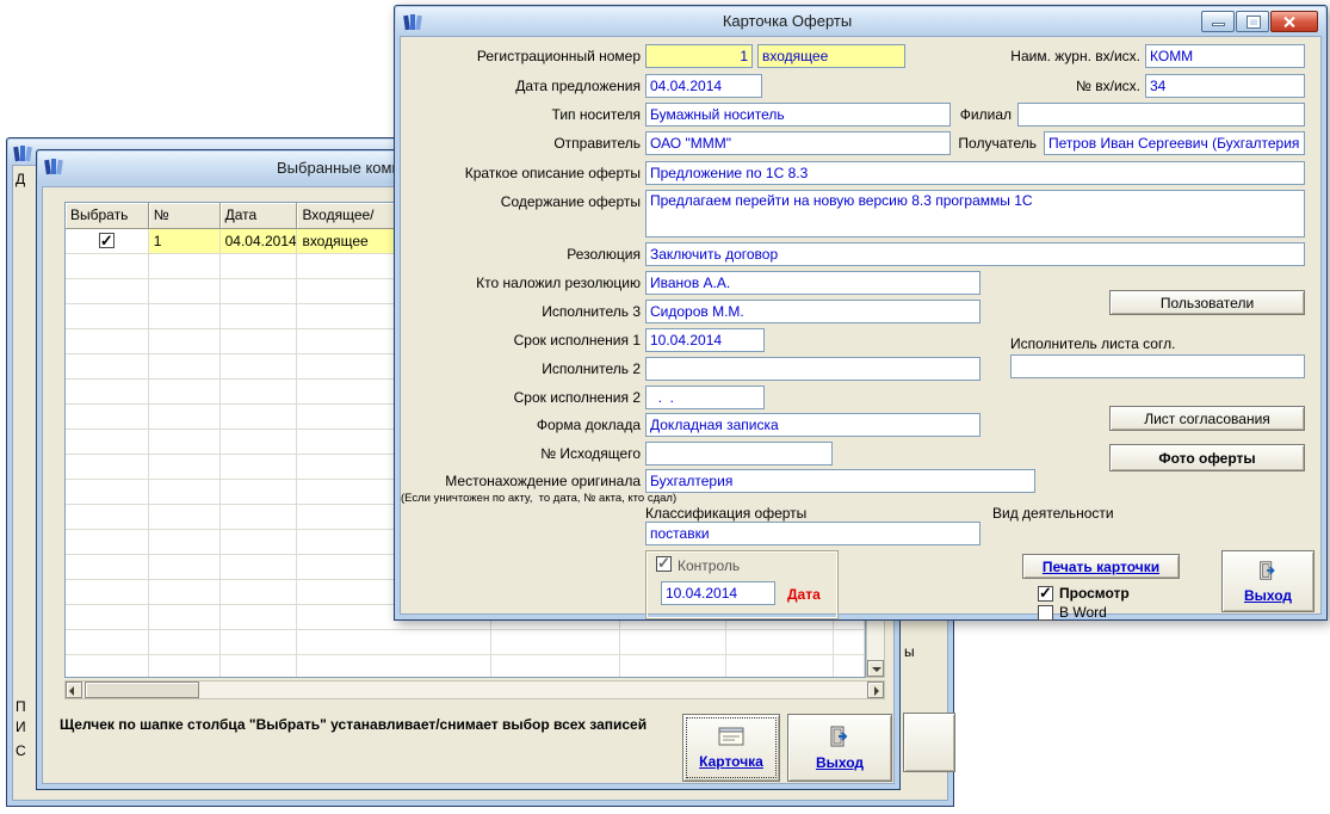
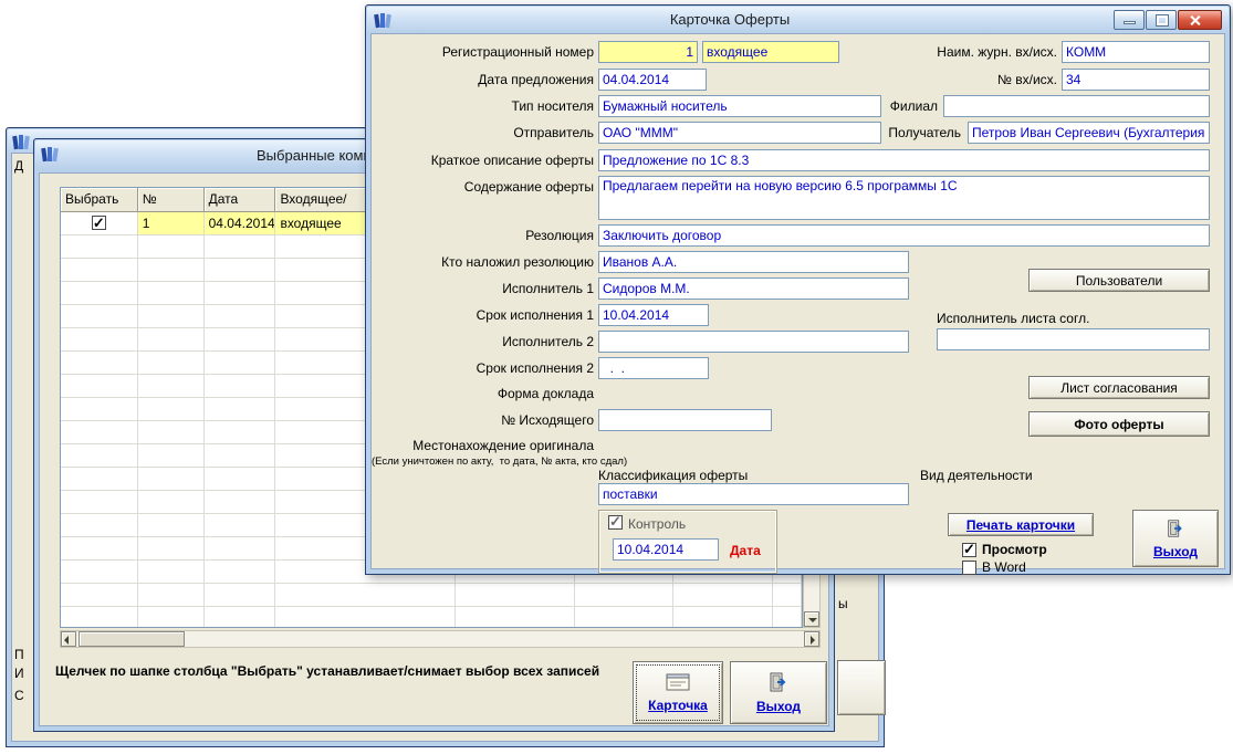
  Д
  П
  И
  С
  ы
  Выбранные ком
  Выбрать
  №
  Дата
  Входящее/
  ✓
  1
  04.04.2014
  входящее
  Щелчек по шапке столбца "Выбрать" устанавливает/снимает выбор всех записей
  Карточка
  Выход
  Карточка Оферты
  Регистрационный номер
  Дата предложения
  Тип носителя
  Отправитель
  Краткое описание оферты
  Содержание оферты
  Резолюция
  Кто наложил резолюцию
- Исполнитель 3
+ Исполнитель 1
  Срок исполнения 1
  Исполнитель 2
  Срок исполнения 2
  Форма доклада
  № Исходящего
  Местонахождение оригинала
  (Если уничтожен по акту, то дата, № акта, кто сдал)
  1
  входящее
  04.04.2014
  Бумажный носитель
  ОАО "МММ"
  Предложение по 1С 8.3
- Предлагаем перейти на новую версию 8.3 программы 1С
+ Предлагаем перейти на новую версию 6.5 программы 1С
  Заключить договор
  Иванов А.А.
  Сидоров М.М.
  10.04.2014
  . .
- Докладная записка
- Бухгалтерия
  Наим. журн. вх/исх.
  КОММ
  № вх/исх.
  34
  Филиал
  Получатель
  Петров Иван Сергеевич (Бухгалтерия
  Пользователи
  Исполнитель листа согл.
  Лист согласования
  Фото оферты
  Классификация оферты
  Вид деятельности
  поставки
  ✓
  Контроль
  10.04.2014
  Дата
  Печать карточки
  ✓
  Просмотр
  В Word
  Выход
